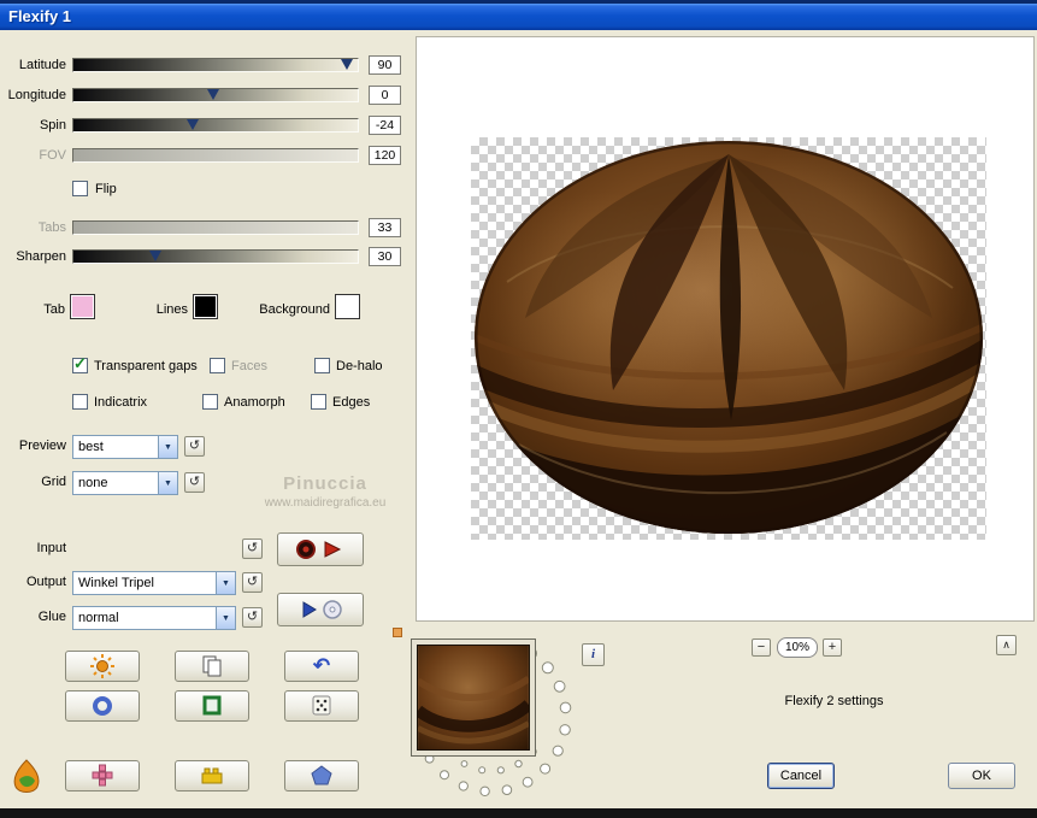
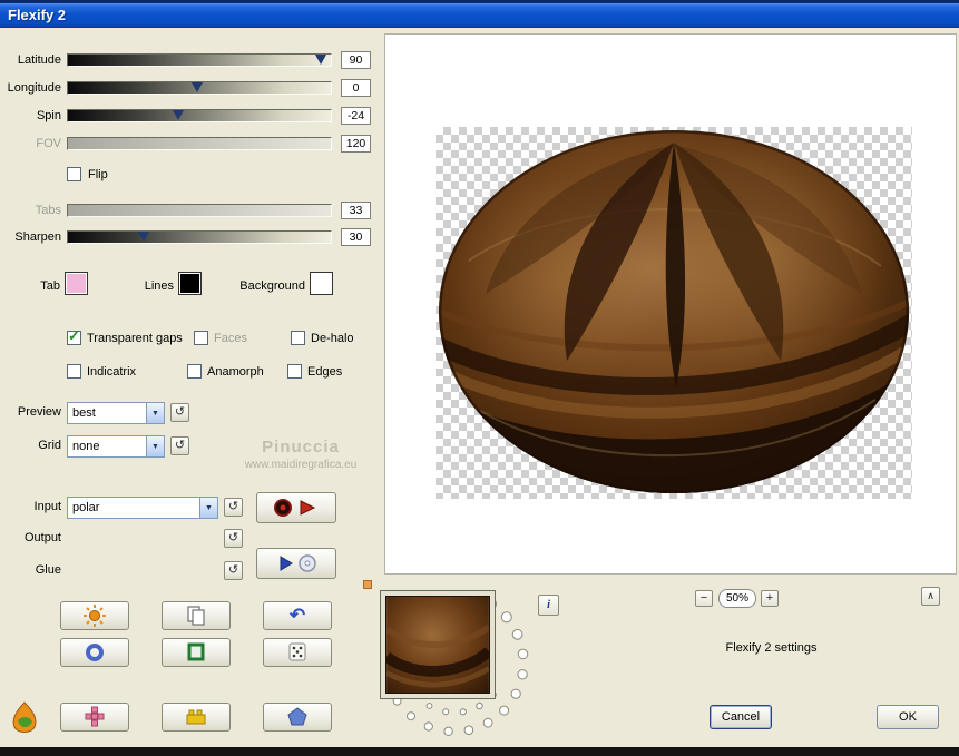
- Flexify 1
+ Flexify 2
  Latitude
  90
  Longitude
  0
  Spin
  -24
  FOV
  120
  Flip
  Tabs
  33
  Sharpen
  30
  Tab
  Lines
  Background
  ✓
  Transparent gaps
  Faces
  De-halo
  Indicatrix
  Anamorph
  Edges
  Preview
  best
  ↺
  Grid
  none
  ↺
  Pinuccia
  www.maidiregrafica.eu
  Input
+ polar
  ↺
  Output
- Winkel Tripel
  ↺
  Glue
- normal
  ↺
  ↶
  i
  −
- 10%
+ 50%
  +
  ∧
  Flexify 2 settings
  Cancel
  OK
